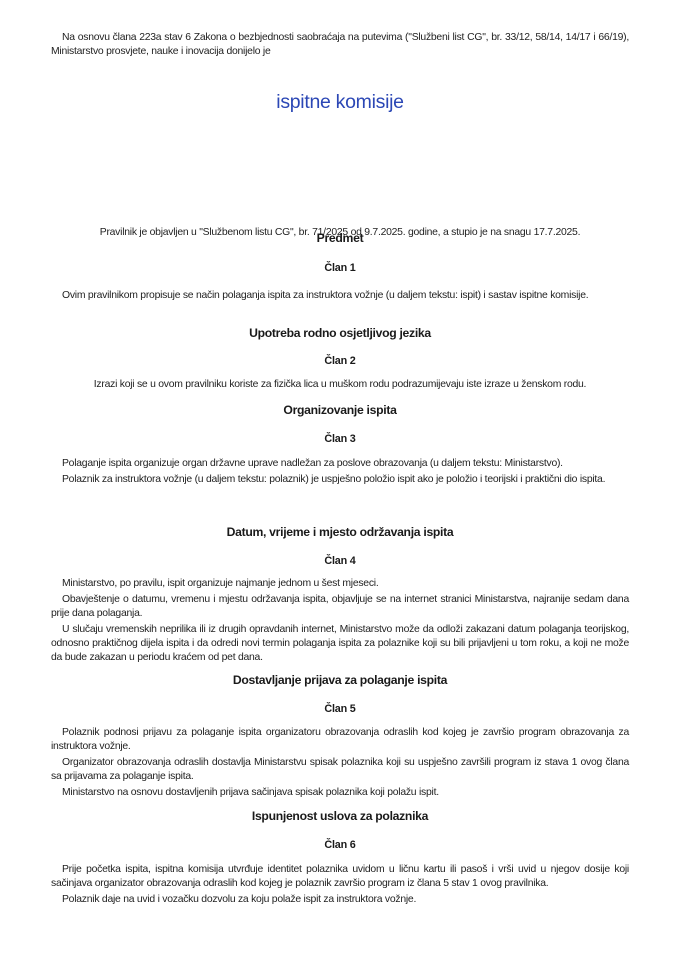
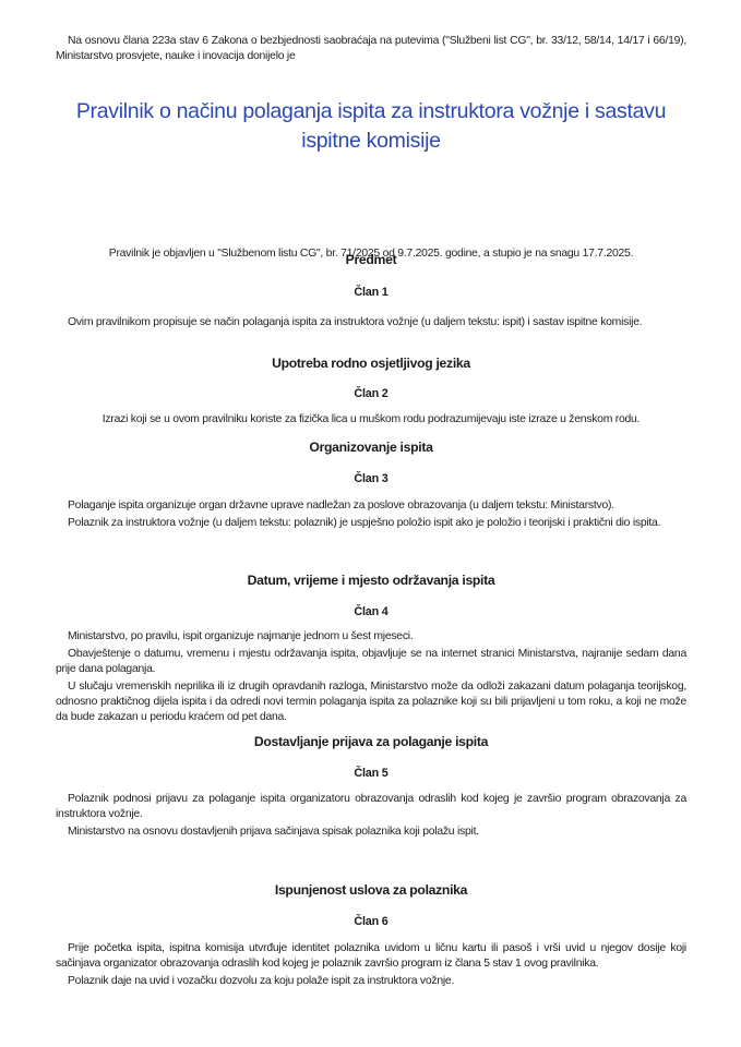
  Na osnovu člana 223a stav 6 Zakona o bezbjednosti saobraćaja na putevima ("Službeni list CG", br. 33/12, 58/14, 14/17 i 66/19), Ministarstvo prosvjete, nauke i inovacija donijelo je
+ Pravilnik o načinu polaganja ispita za instruktora vožnje i sastavu
  ispitne komisije
  Pravilnik je objavljen u "Službenom listu CG", br. 71/2025 od 9.7.2025. godine, a stupio je na snagu 17.7.2025.
  Predmet
  Član 1
  Ovim pravilnikom propisuje se način polaganja ispita za instruktora vožnje (u daljem tekstu: ispit) i sastav ispitne komisije.
  Upotreba rodno osjetljivog jezika
  Član 2
  Izrazi koji se u ovom pravilniku koriste za fizička lica u muškom rodu podrazumijevaju iste izraze u ženskom rodu.
  Organizovanje ispita
  Član 3
  Polaganje ispita organizuje organ državne uprave nadležan za poslove obrazovanja (u daljem tekstu: Ministarstvo).
  Polaznik za instruktora vožnje (u daljem tekstu: polaznik) je uspješno položio ispit ako je položio i teorijski i praktični dio ispita.
  Datum, vrijeme i mjesto održavanja ispita
  Član 4
  Ministarstvo, po pravilu, ispit organizuje najmanje jednom u šest mjeseci.
  Obavještenje o datumu, vremenu i mjestu održavanja ispita, objavljuje se na internet stranici Ministarstva, najranije sedam dana prije dana polaganja.
- U slučaju vremenskih neprilika ili iz drugih opravdanih internet, Ministarstvo može da odloži zakazani datum polaganja teorijskog, odnosno praktičnog dijela ispita i da odredi novi termin polaganja ispita za polaznike koji su bili prijavljeni u tom roku, a koji ne može da bude zakazan u periodu kraćem od pet dana.
+ U slučaju vremenskih neprilika ili iz drugih opravdanih razloga, Ministarstvo može da odloži zakazani datum polaganja teorijskog, odnosno praktičnog dijela ispita i da odredi novi termin polaganja ispita za polaznike koji su bili prijavljeni u tom roku, a koji ne može da bude zakazan u periodu kraćem od pet dana.
  Dostavljanje prijava za polaganje ispita
  Član 5
  Polaznik podnosi prijavu za polaganje ispita organizatoru obrazovanja odraslih kod kojeg je završio program obrazovanja za instruktora vožnje.
- Organizator obrazovanja odraslih dostavlja Ministarstvu spisak polaznika koji su uspješno završili program iz stava 1 ovog člana sa prijavama za polaganje ispita.
  Ministarstvo na osnovu dostavljenih prijava sačinjava spisak polaznika koji polažu ispit.
  Ispunjenost uslova za polaznika
  Član 6
  Prije početka ispita, ispitna komisija utvrđuje identitet polaznika uvidom u ličnu kartu ili pasoš i vrši uvid u njegov dosije koji sačinjava organizator obrazovanja odraslih kod kojeg je polaznik završio program iz člana 5 stav 1 ovog pravilnika.
  Polaznik daje na uvid i vozačku dozvolu za koju polaže ispit za instruktora vožnje.
